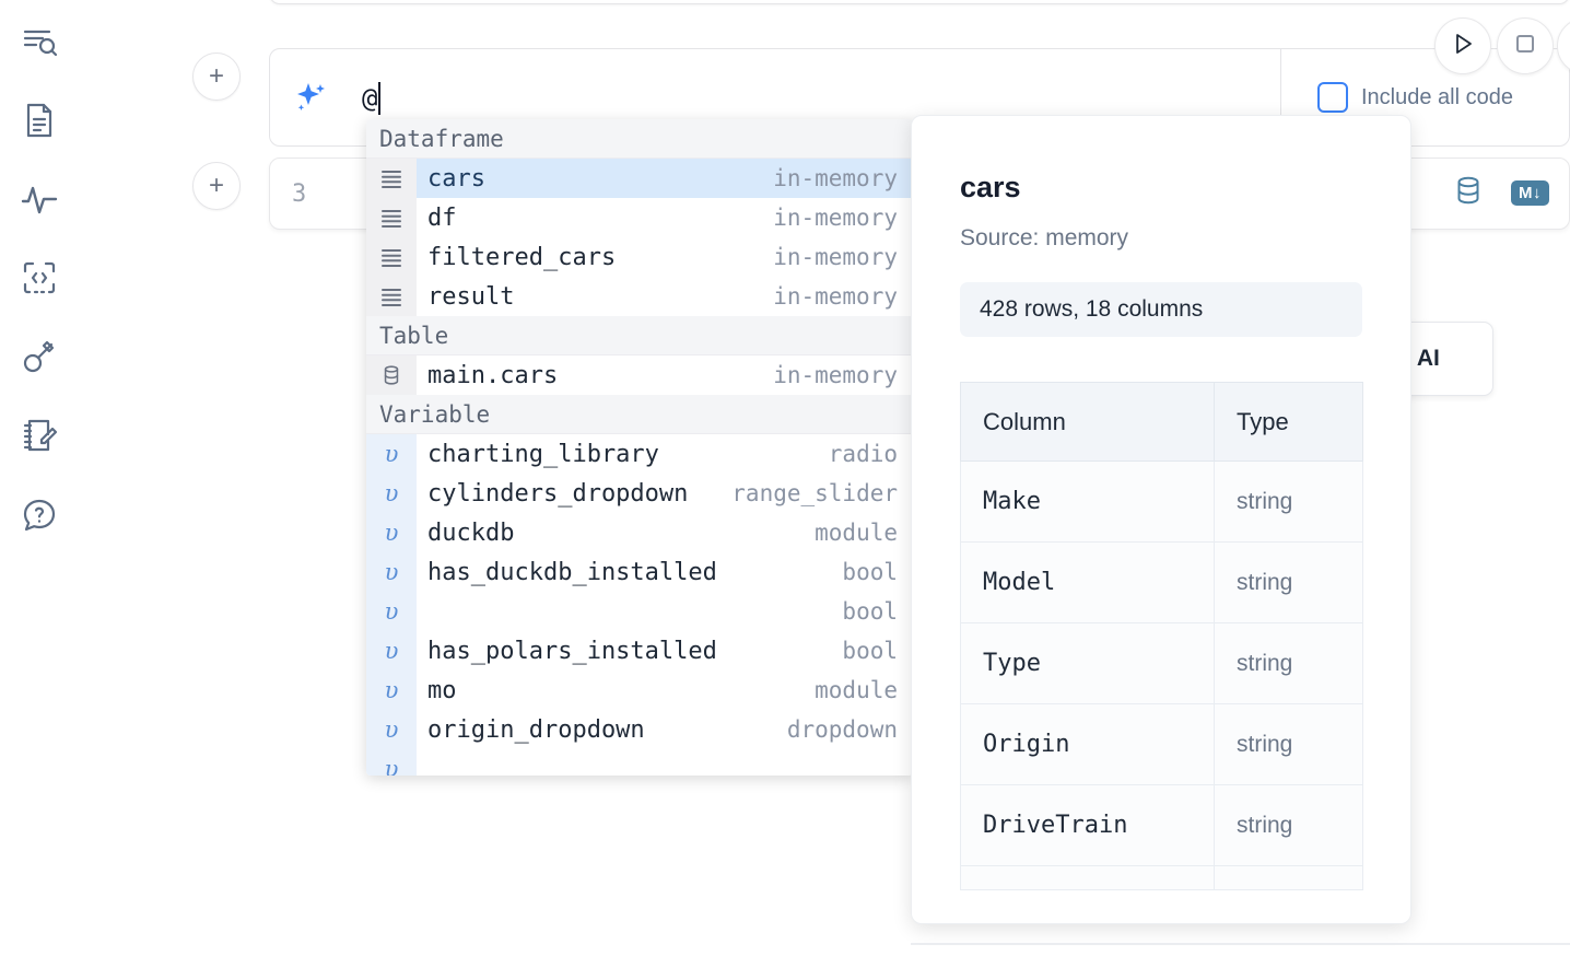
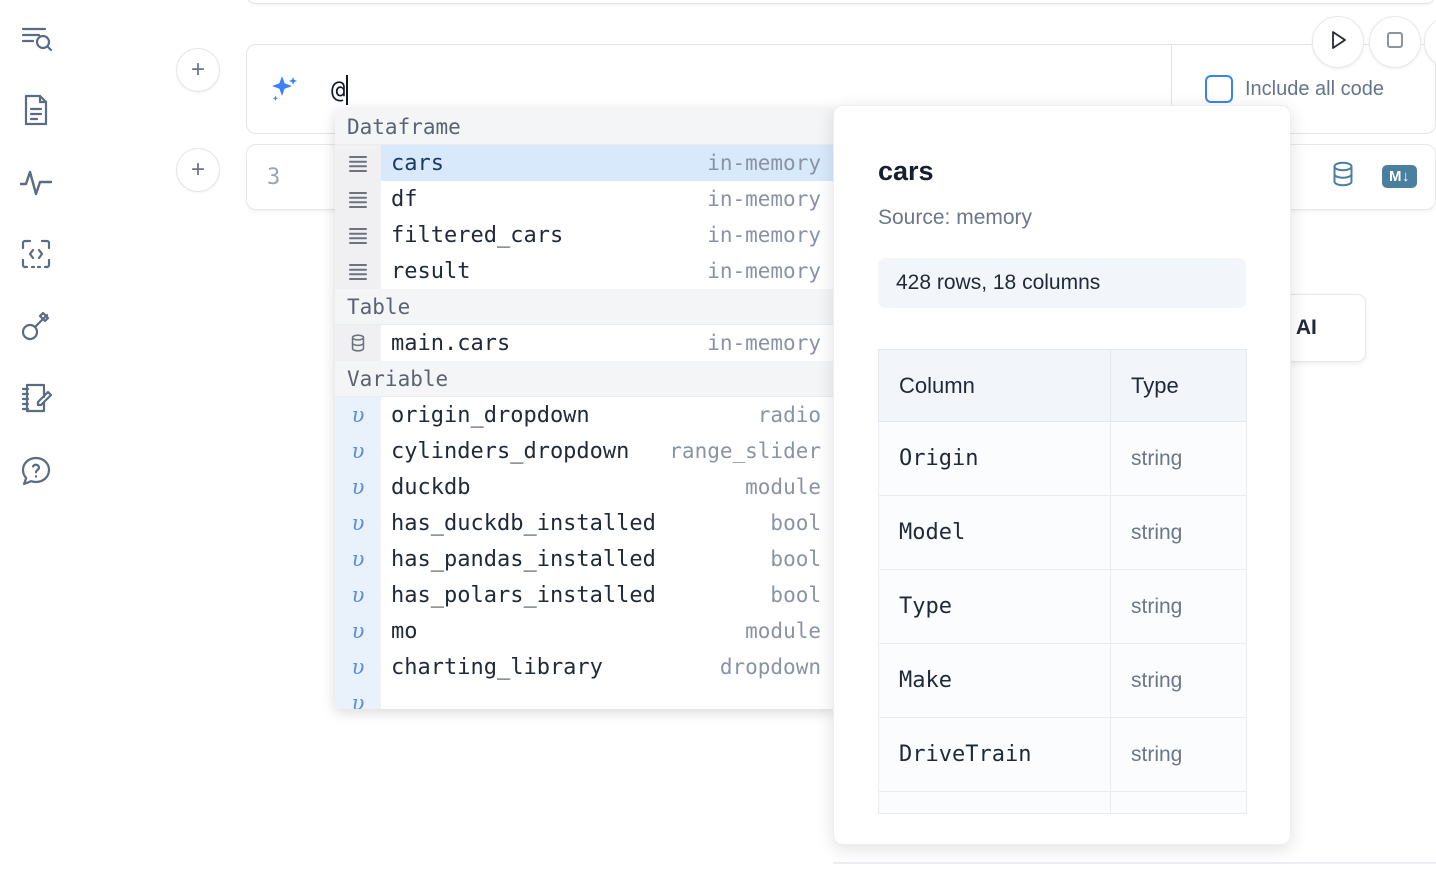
  +
  +
  @
  Include all code
  3
  M↓
  Dataframe
  cars
  in-memory
  df
  in-memory
  filtered_cars
  in-memory
  result
  in-memory
  Table
  main.cars
  in-memory
  Variable
  υ
- charting_library
+ origin_dropdown
  radio
  υ
  cylinders_dropdown
  range_slider
  υ
  duckdb
  module
  υ
  has_duckdb_installed
  bool
  υ
+ has_pandas_installed
  bool
  υ
  has_polars_installed
  bool
  υ
  mo
  module
  υ
- origin_dropdown
+ charting_library
  dropdown
  υ
  cars
  Source: memory
  428 rows, 18 columns
  Column	Type
- Make	string
+ Origin	string
  Model	string
  Type	string
- Origin	string
+ Make	string
  DriveTrain	string
